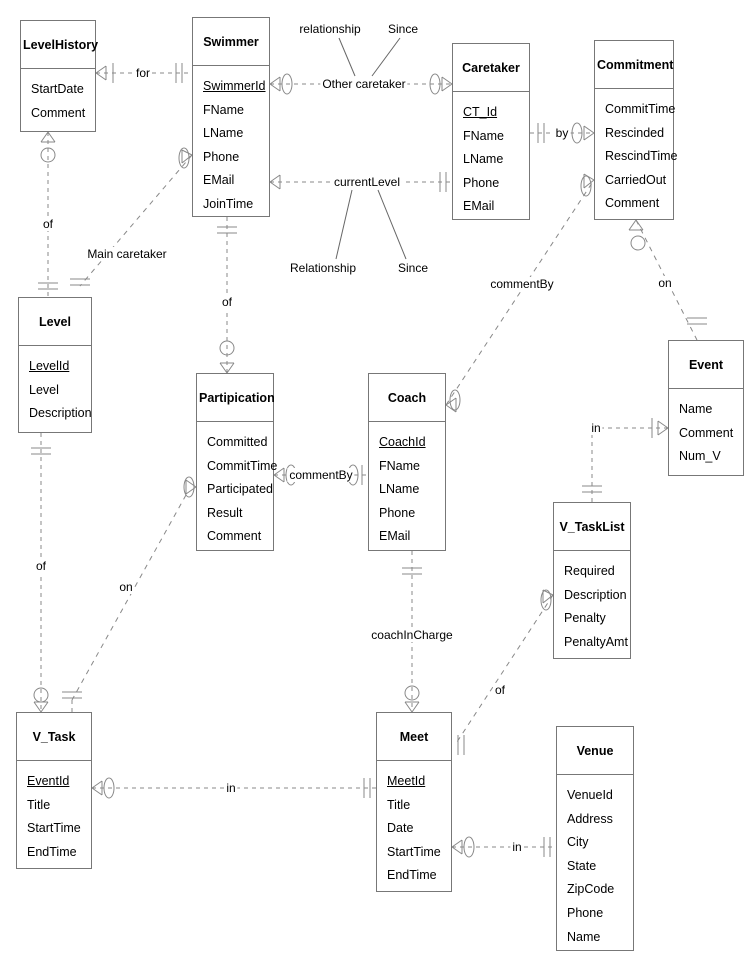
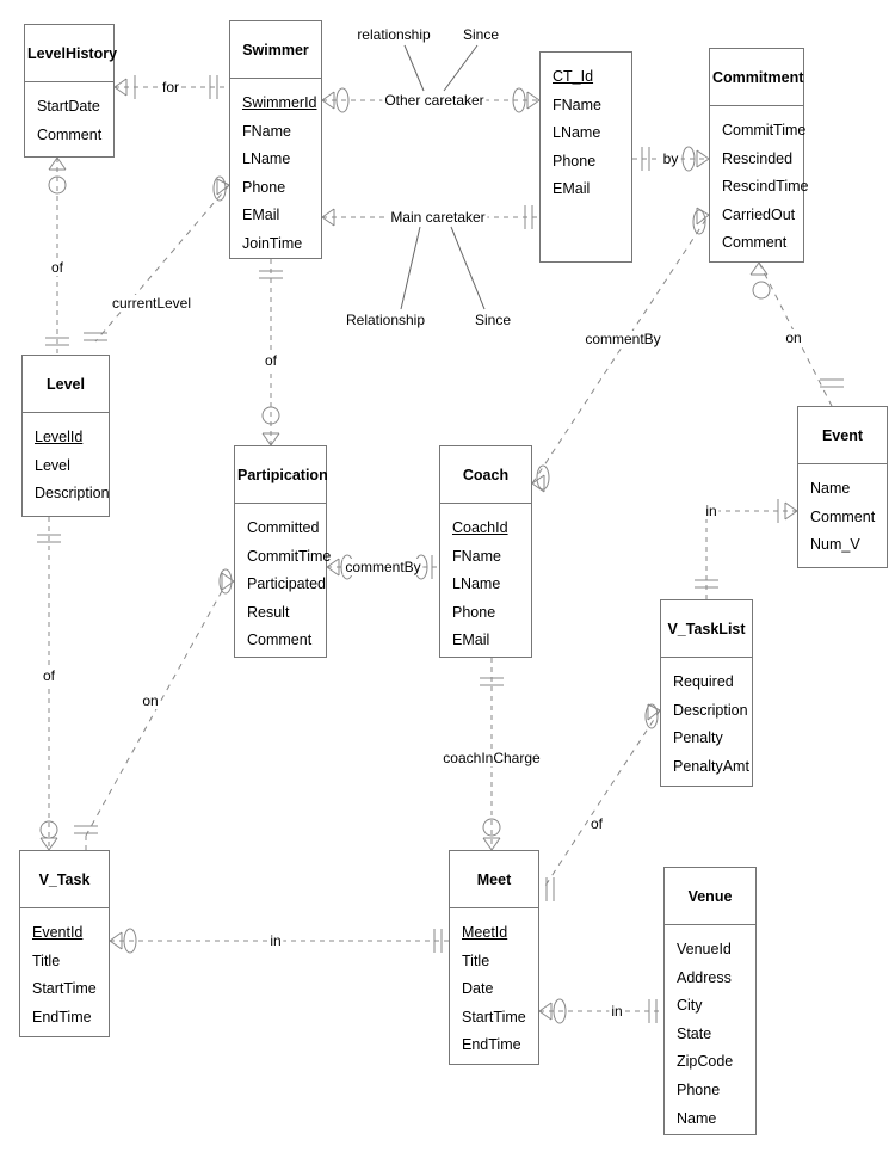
  LevelHistory
  StartDate
  Comment
  Swimmer
  SwimmerId
  FName
  LName
  Phone
  EMail
  JoinTime
- Caretaker
  CT_Id
  FName
  LName
  Phone
  EMail
  Commitment
  CommitTime
  Rescinded
  RescindTime
  CarriedOut
  Comment
  Level
  LevelId
  Level
  Description
  Partipication
  Committed
  CommitTime
  Participated
  Result
  Comment
  Coach
  CoachId
  FName
  LName
  Phone
  EMail
  Event
  Name
  Comment
  Num_V
  V_TaskList
  Required
  Description
  Penalty
  PenaltyAmt
  V_Task
  EventId
  Title
  StartTime
  EndTime
  Meet
  MeetId
  Title
  Date
  StartTime
  EndTime
  Venue
  VenueId
  Address
  City
  State
  ZipCode
  Phone
  Name
  for
  Other caretaker
- currentLevel
+ Main caretaker
  by
  of
- Main caretaker
+ currentLevel
  of
  commentBy
  commentBy
  on
  in
  of
  on
  coachInCharge
  of
  in
  in
  relationship
  Since
  Relationship
  Since
